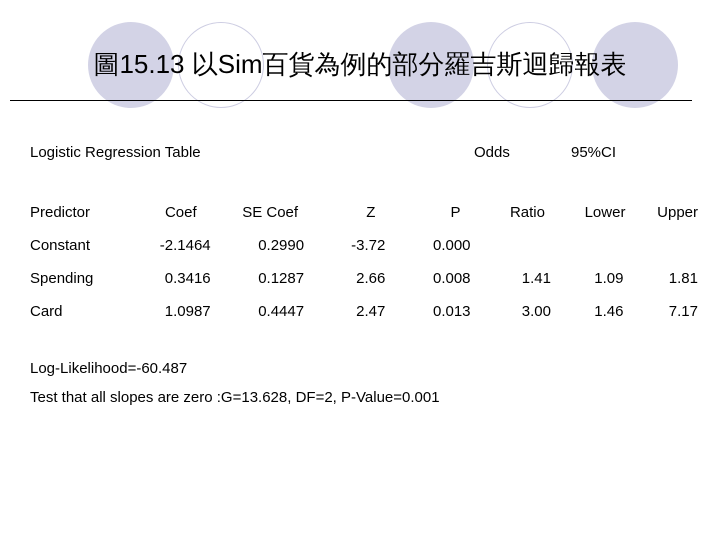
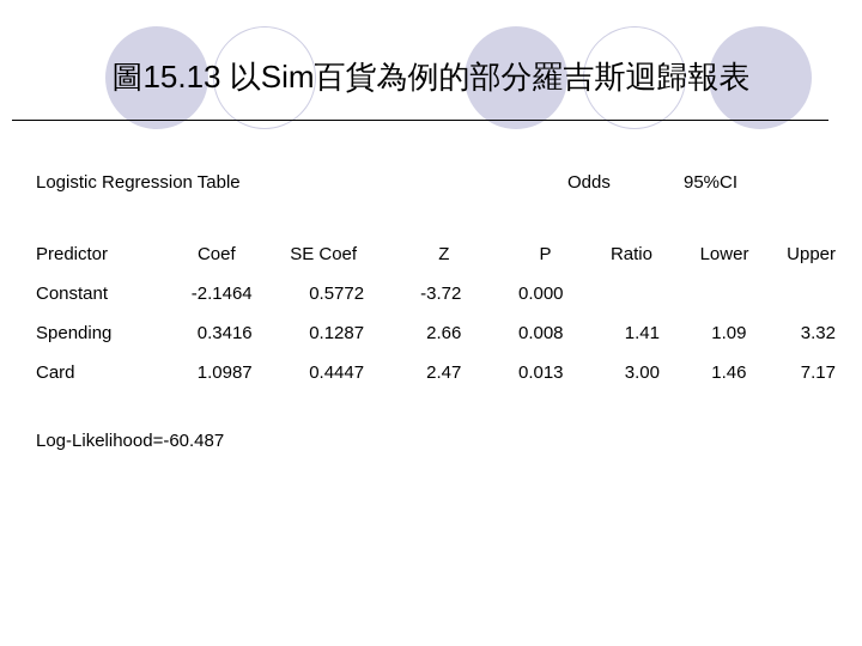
  圖15.13 以Sim百貨為例的部分羅吉斯迴歸報表
  Logistic Regression Table
  Odds
  95%CI
  Predictor	Coef	SE Coef	Z	P	Ratio	Lower	Upper
- Constant	-2.1464	0.2990	-3.72	0.000
+ Constant	-2.1464	0.5772	-3.72	0.000
- Spending	0.3416	0.1287	2.66	0.008	1.41	1.09	1.81
+ Spending	0.3416	0.1287	2.66	0.008	1.41	1.09	3.32
  Card	1.0987	0.4447	2.47	0.013	3.00	1.46	7.17
  Log-Likelihood=-60.487
- Test that all slopes are zero :G=13.628, DF=2, P-Value=0.001
